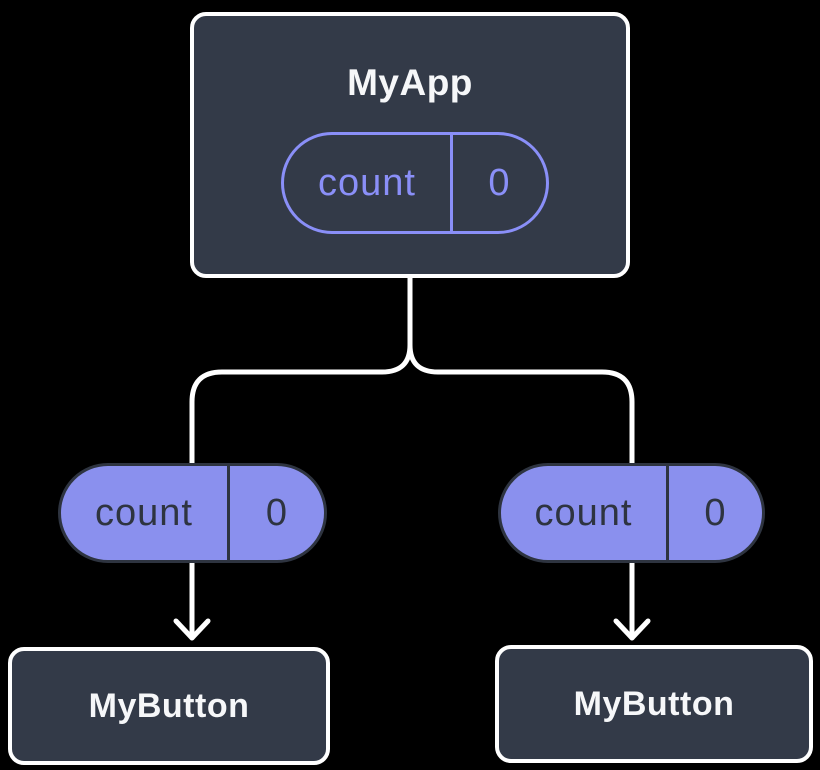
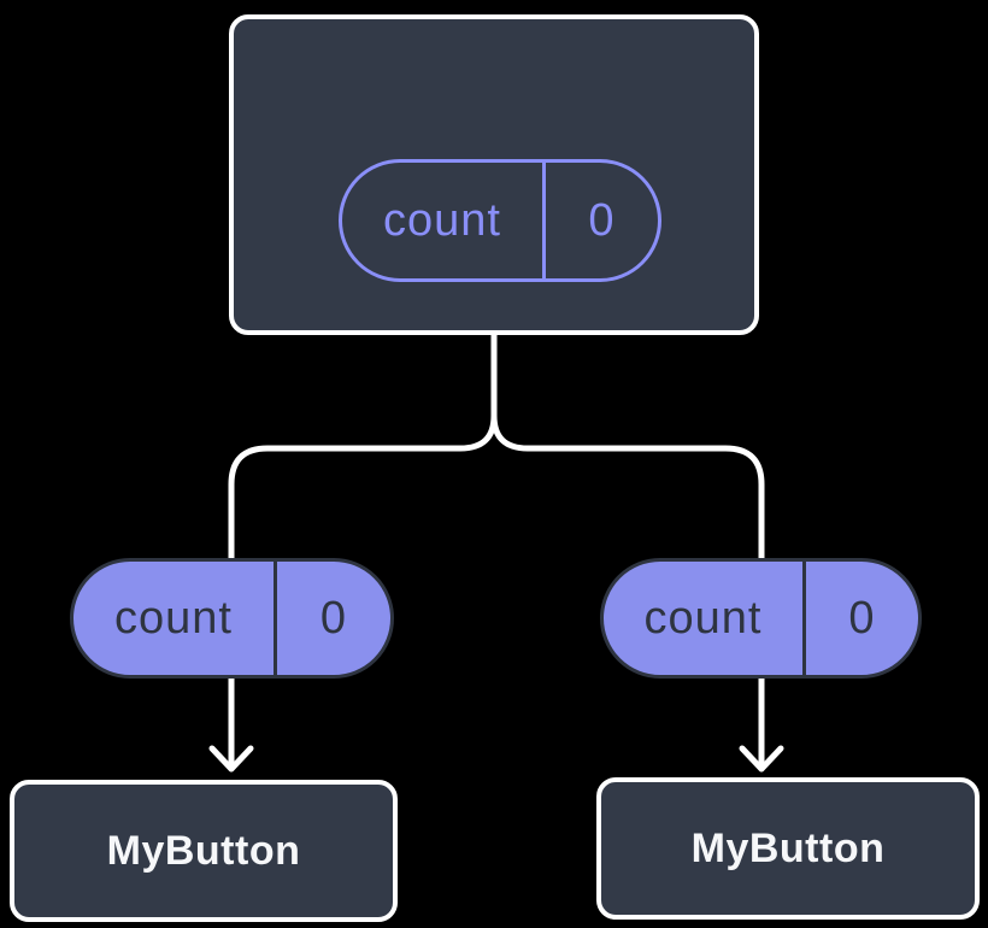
- MyApp
  count
  0
  count
  0
  count
  0
  MyButton
  MyButton
